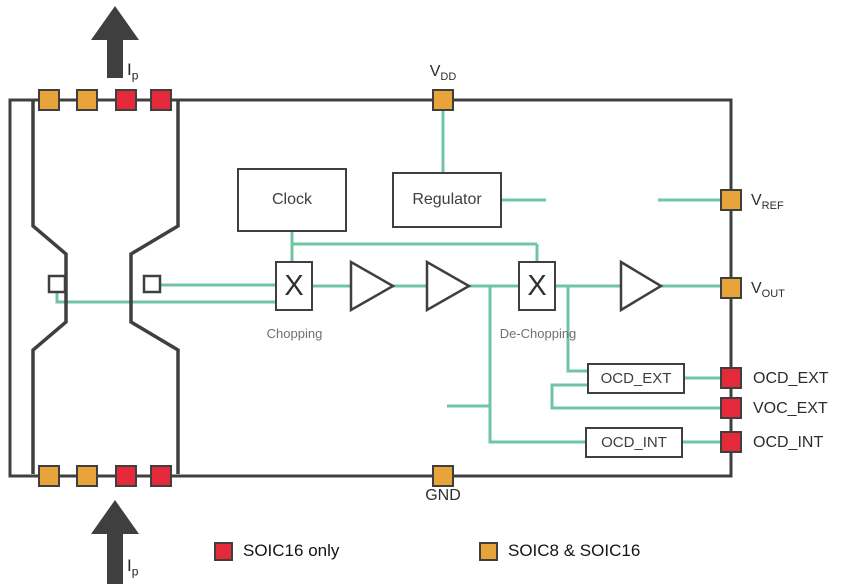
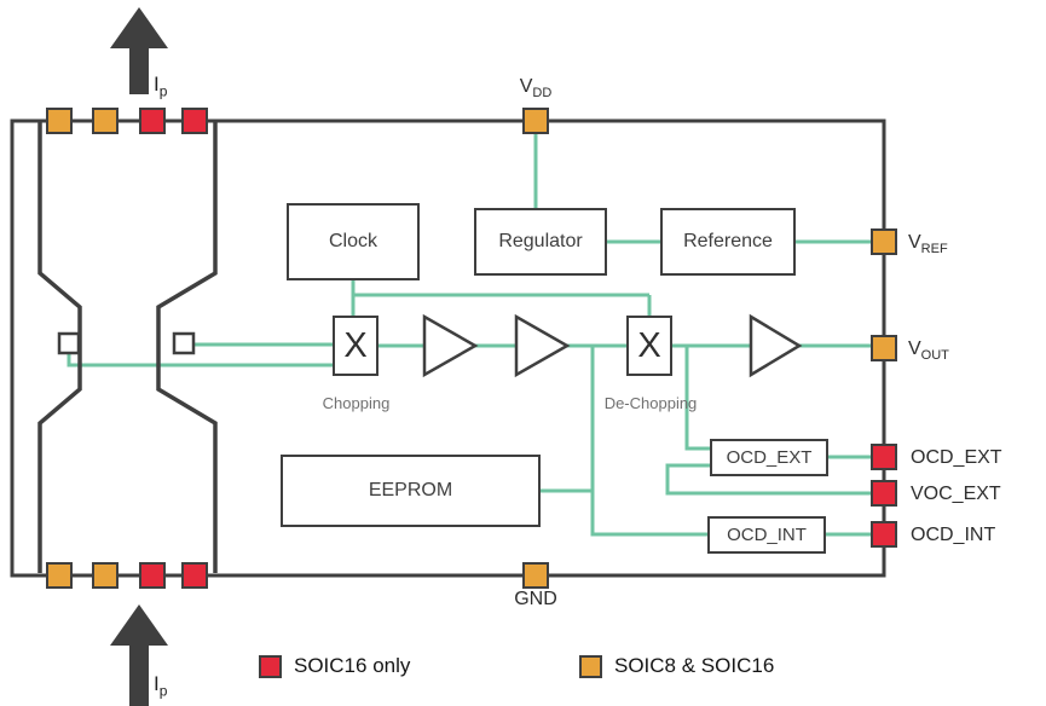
  Clock
  Regulator
+ Reference
+ EEPROM
  OCD_EXT
  OCD_INT
  X
  X
  Chopping
  De-Chopping
  VDD
  VREF
  VOUT
  OCD_EXT
  VOC_EXT
  OCD_INT
  GND
  Ip
  Ip
  SOIC16 only
  SOIC8 & SOIC16
